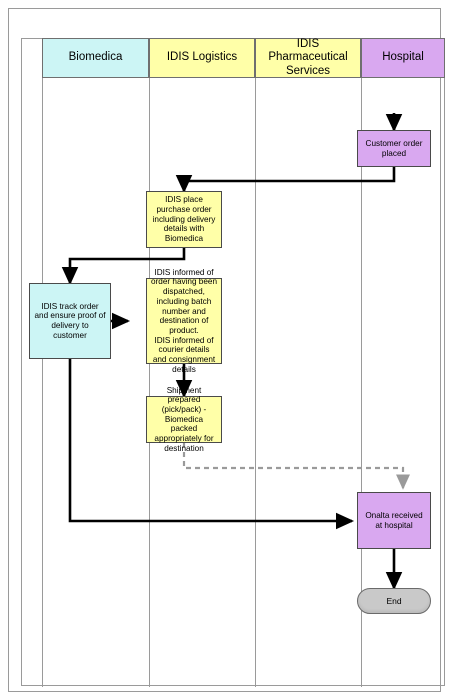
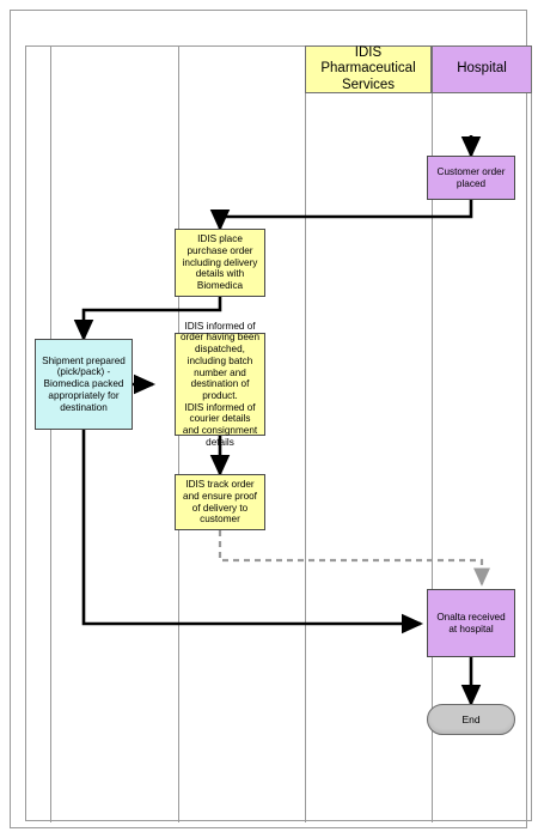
- Biomedica
- IDIS Logistics
  IDIS
  Pharmaceutical
  Services
  Hospital
  Customer order placed
  IDIS place purchase order including delivery details with Biomedica
- IDIS track order and ensure proof of delivery to customer
+ Shipment prepared (pick/pack) - Biomedica packed appropriately for destination
  IDIS informed of order having been dispatched, including batch number and destination of product.
  IDIS informed of courier details and consignment details
- Shipment prepared (pick/pack) - Biomedica packed appropriately for destination
+ IDIS track order and ensure proof of delivery to customer
  Onalta received at hospital
  End
